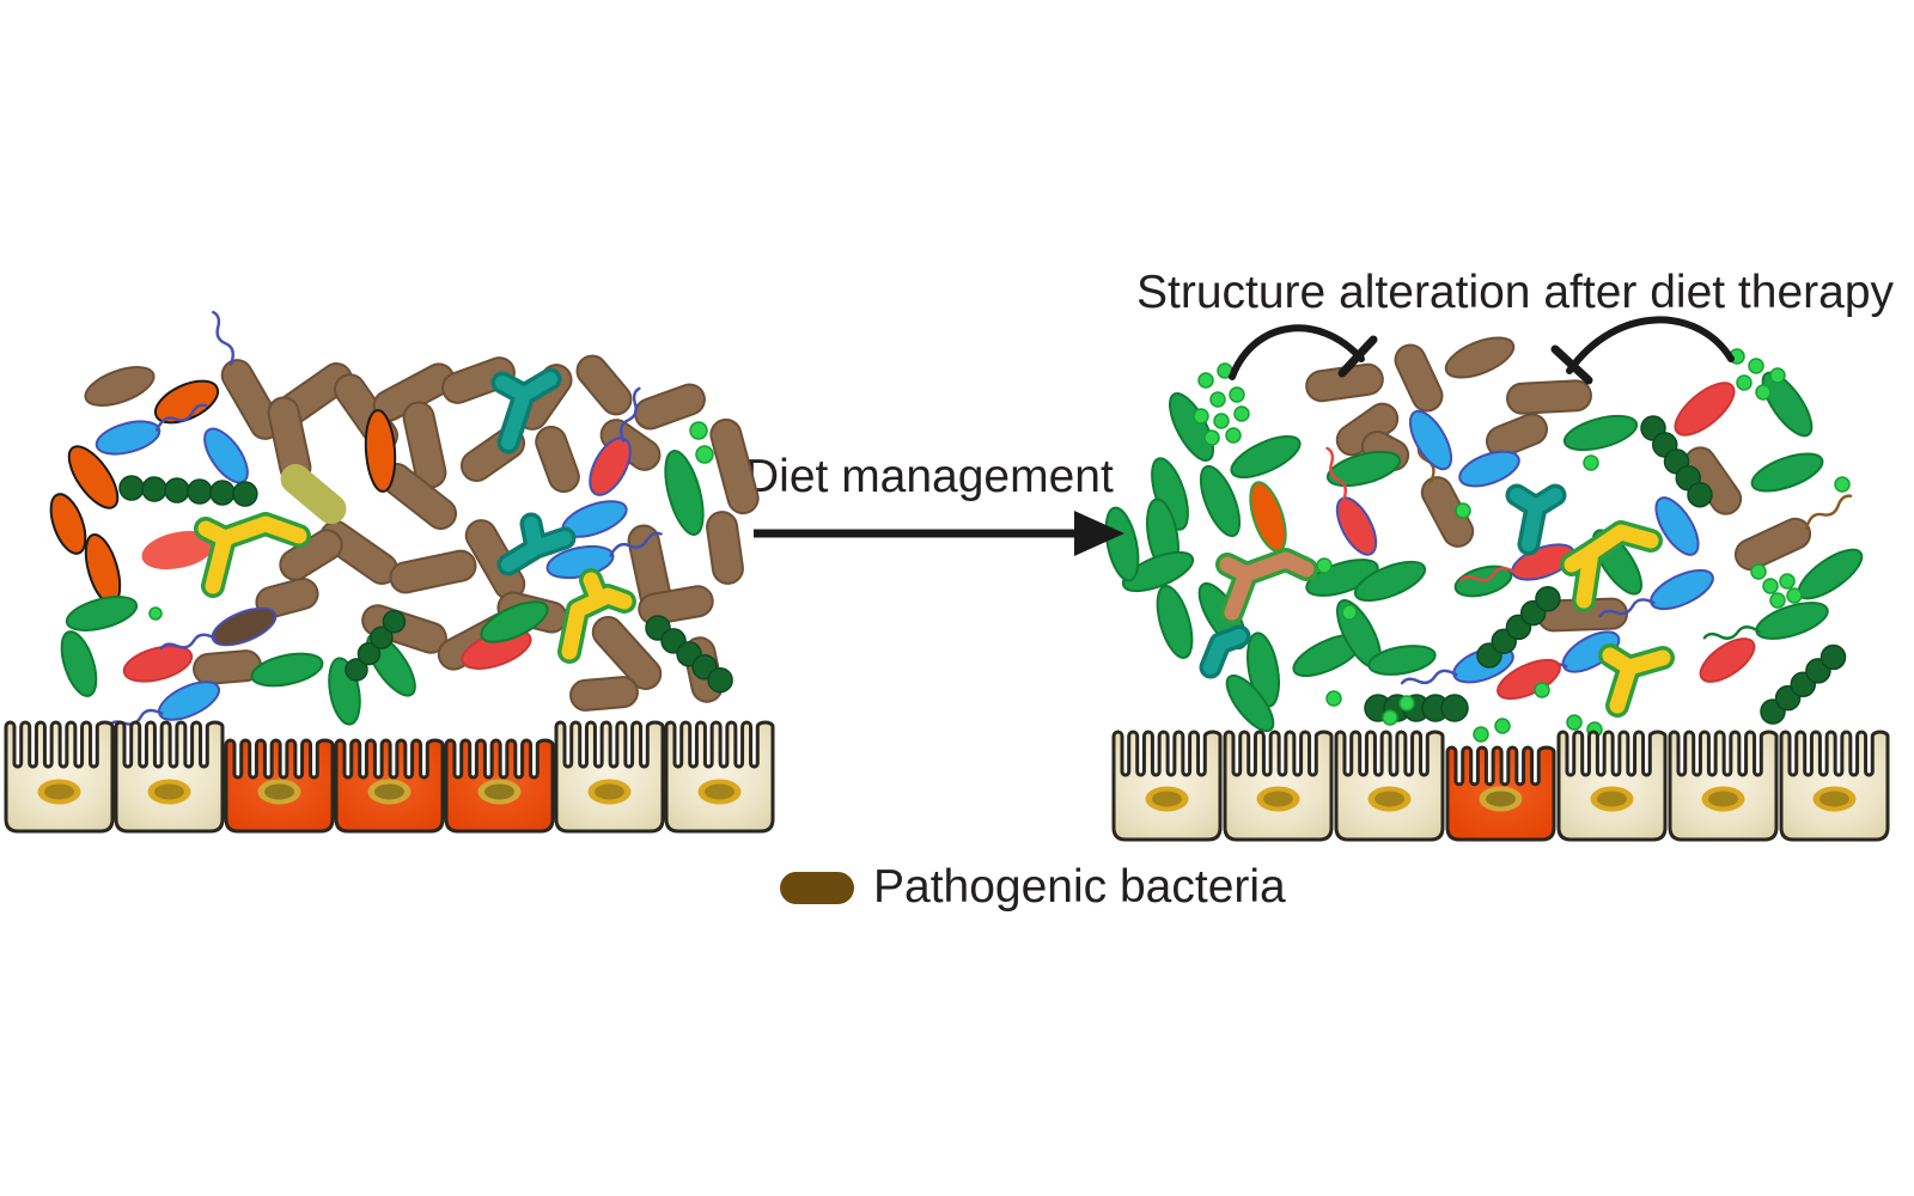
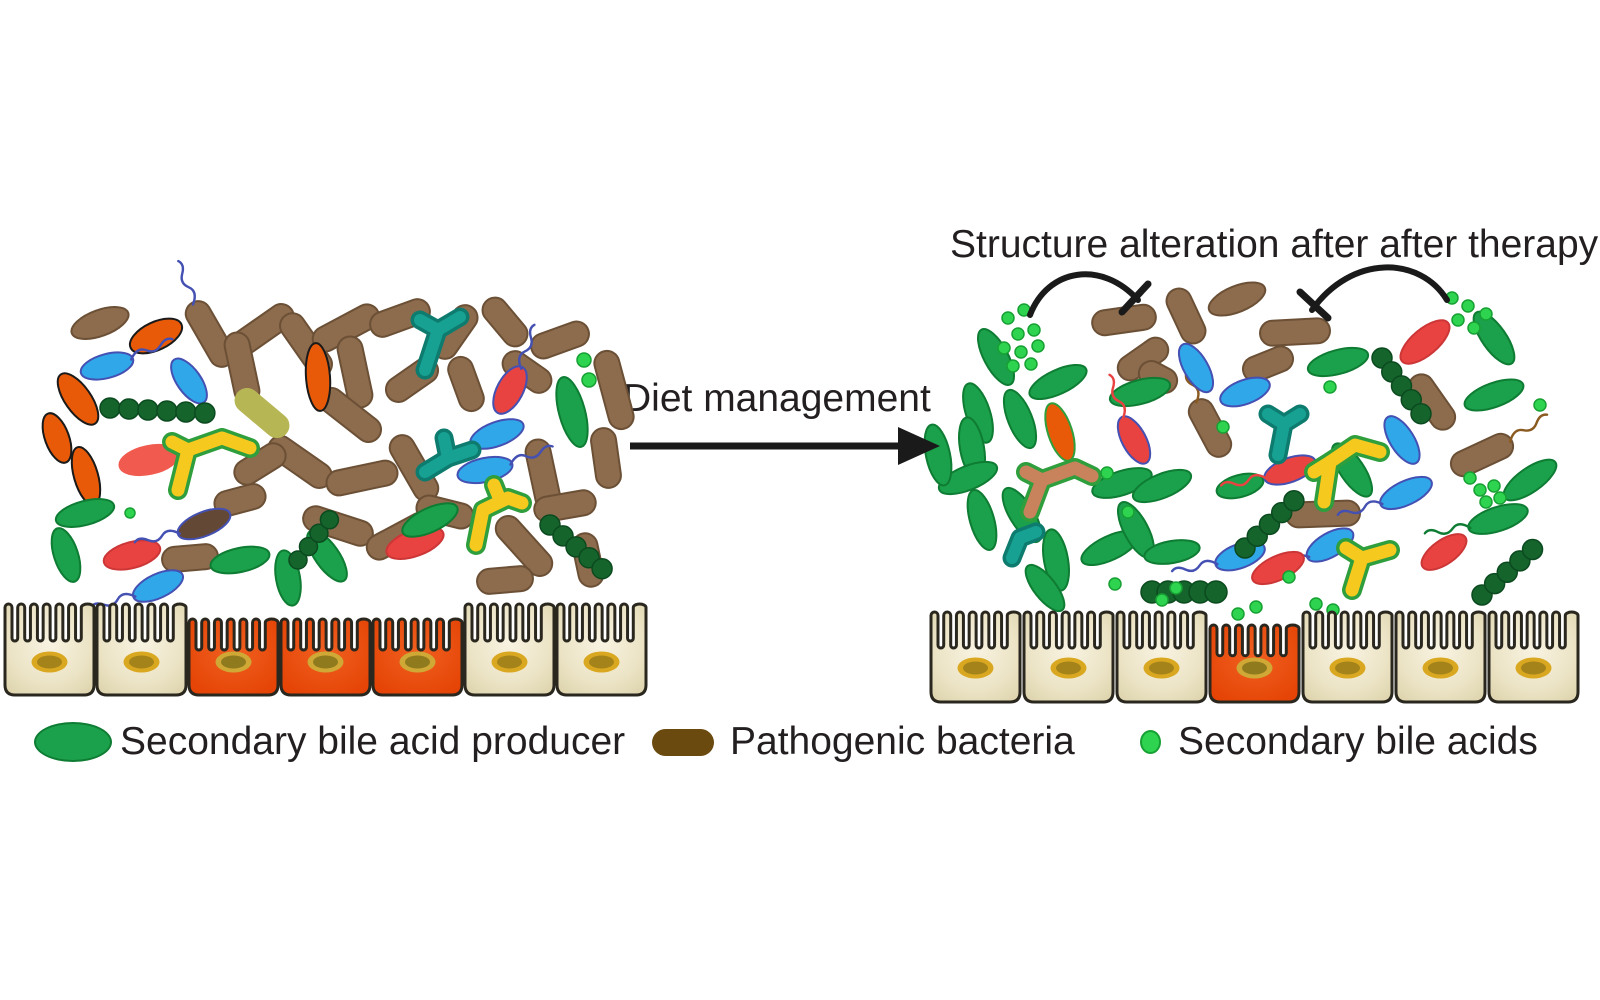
- Structure alteration after diet therapy
+ Structure alteration after after therapy
  Diet management
+ Secondary bile acid producer
  Pathogenic bacteria
+ Secondary bile acids
